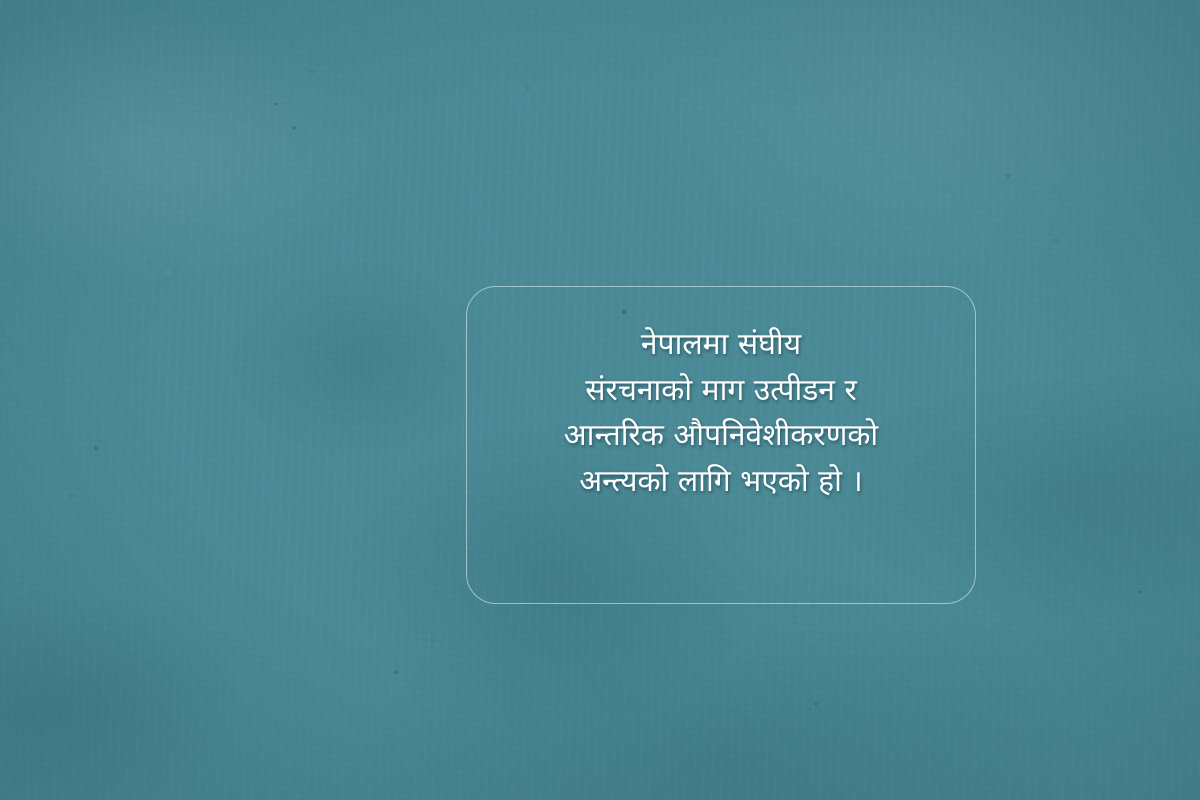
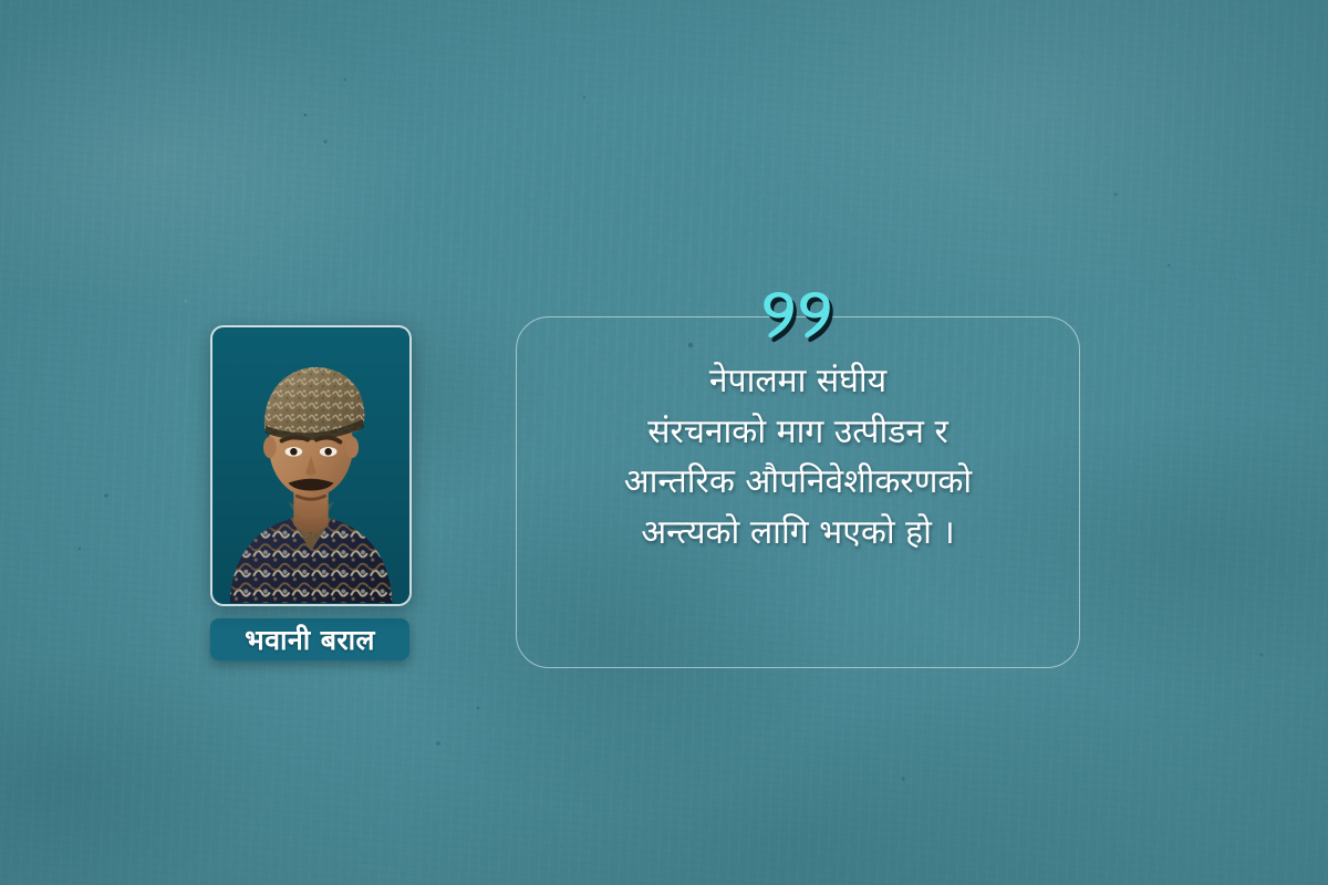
+ भवानी बराल
+ ୨୨
  नेपालमा संघीय
  संरचनाको माग उत्पीडन र
  आन्तरिक औपनिवेशीकरणको
  अन्त्यको लागि भएको हो ।
